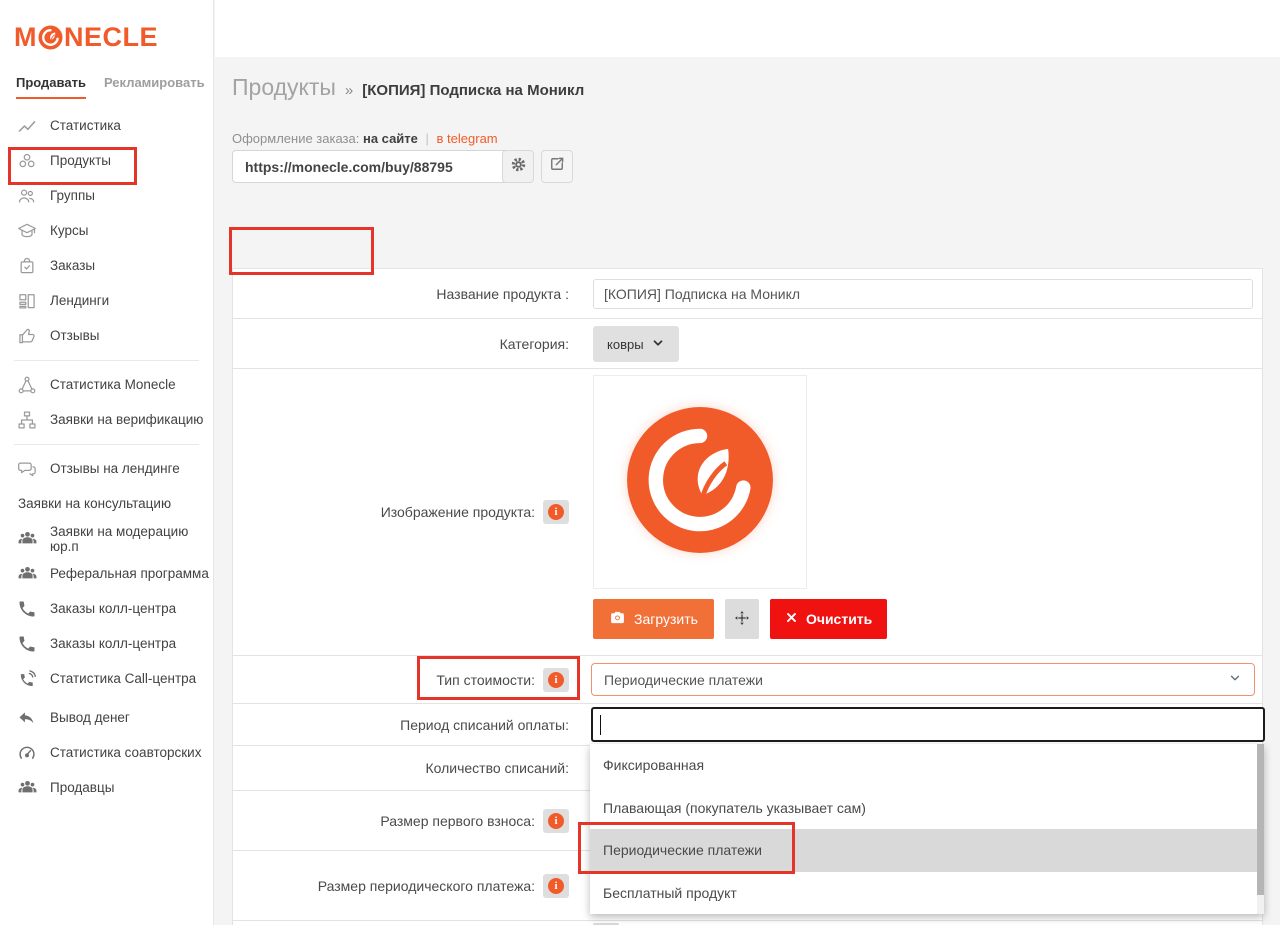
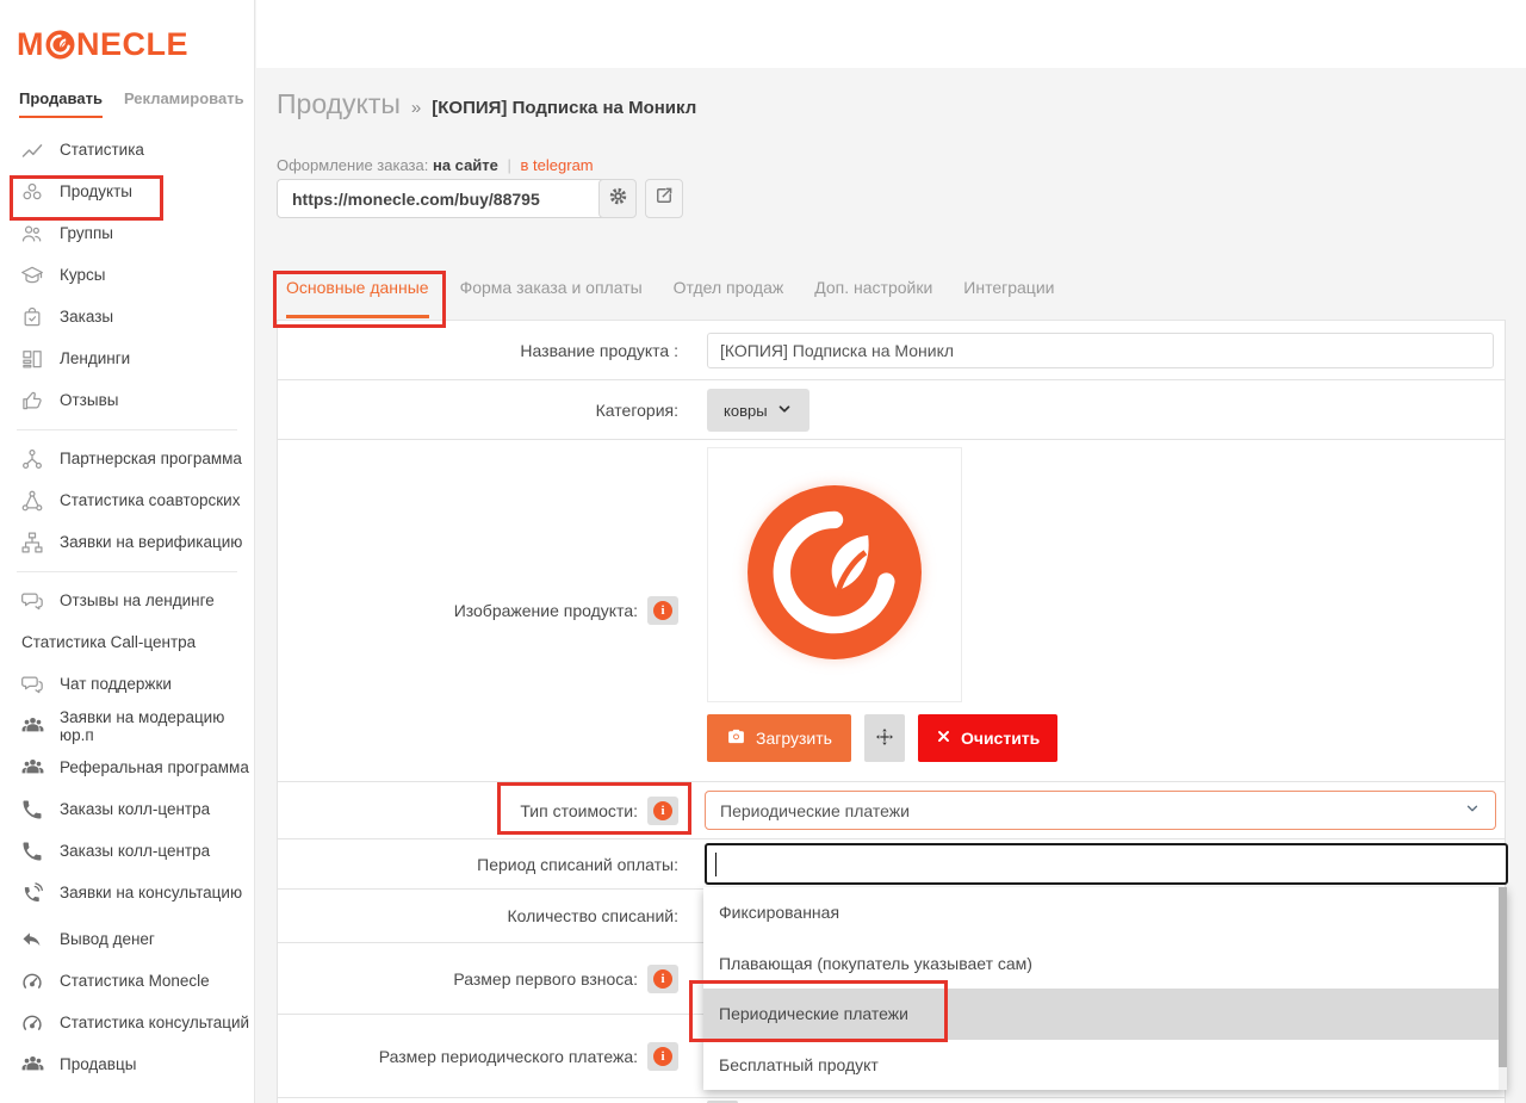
  M
  NECLE
  Продавать
  Рекламировать
  Статистика
  Продукты
  Группы
  Курсы
  Заказы
  Лендинги
  Отзывы
+ Партнерская программа
- Статистика Monecle
+ Статистика соавторских
  Заявки на верификацию
  Отзывы на лендинге
- Заявки на консультацию
+ Статистика Call-центра
+ Чат поддержки
  Заявки на модерацию юр.п
  Реферальная программа
  Заказы колл-центра
  Заказы колл-центра
- Статистика Call-центра
+ Заявки на консультацию
  Вывод денег
- Статистика соавторских
+ Статистика Monecle
+ Статистика консультаций
  Продавцы
  Продукты
  »
  [КОПИЯ] Подписка на Моникл
  Оформление заказа: на сайте | в telegram
  https://monecle.com/buy/88795
+ Основные данные
+ Форма заказа и оплаты
+ Отдел продаж
+ Доп. настройки
+ Интеграции
  Название продукта :
  [КОПИЯ] Подписка на Моникл
  Категория:
  ковры
  Изображение продукта:
  i
  Загрузить
  Очистить
  Тип стоимости:
  i
  Периодические платежи
  Период списаний оплаты:
  Количество списаний:
  Размер первого взноса:
  i
  Размер периодического платежа:
  i
  Фиксированная
  Плавающая (покупатель указывает сам)
  Периодические платежи
  Бесплатный продукт
